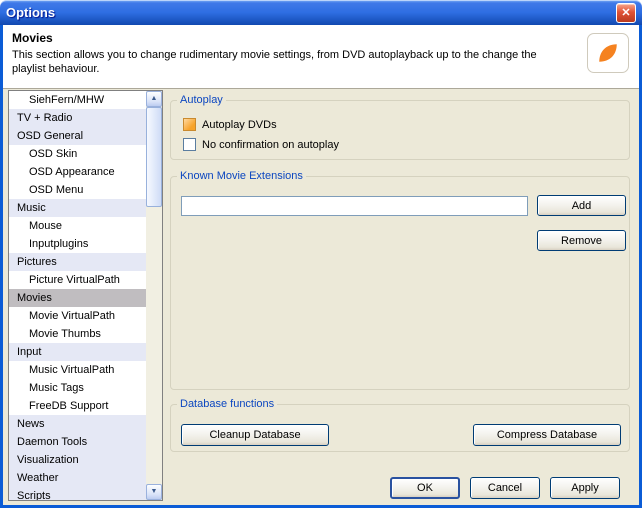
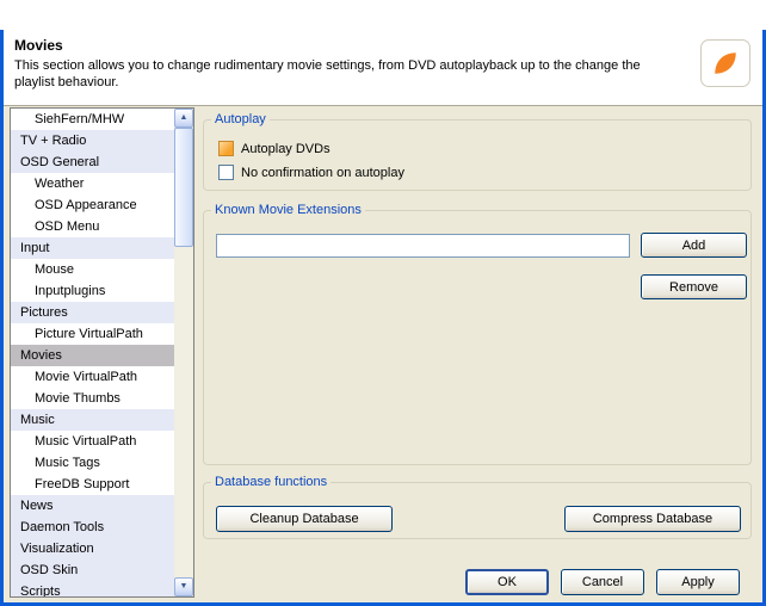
- Options
- ✕
  Movies
  This section allows you to change rudimentary movie settings, from DVD autoplayback up to the change the playlist behaviour.
  SiehFern/MHW
  TV + Radio
  OSD General
- OSD Skin
+ Weather
  OSD Appearance
  OSD Menu
- Music
+ Input
  Mouse
  Inputplugins
  Pictures
  Picture VirtualPath
  Movies
  Movie VirtualPath
  Movie Thumbs
- Input
+ Music
  Music VirtualPath
  Music Tags
  FreeDB Support
  News
  Daemon Tools
  Visualization
- Weather
+ OSD Skin
  Scripts
  Autoplay
  Autoplay DVDs
  No confirmation on autoplay
  Known Movie Extensions
  Add
  Remove
  Database functions
  Cleanup Database
  Compress Database
  OK
  Cancel
  Apply
